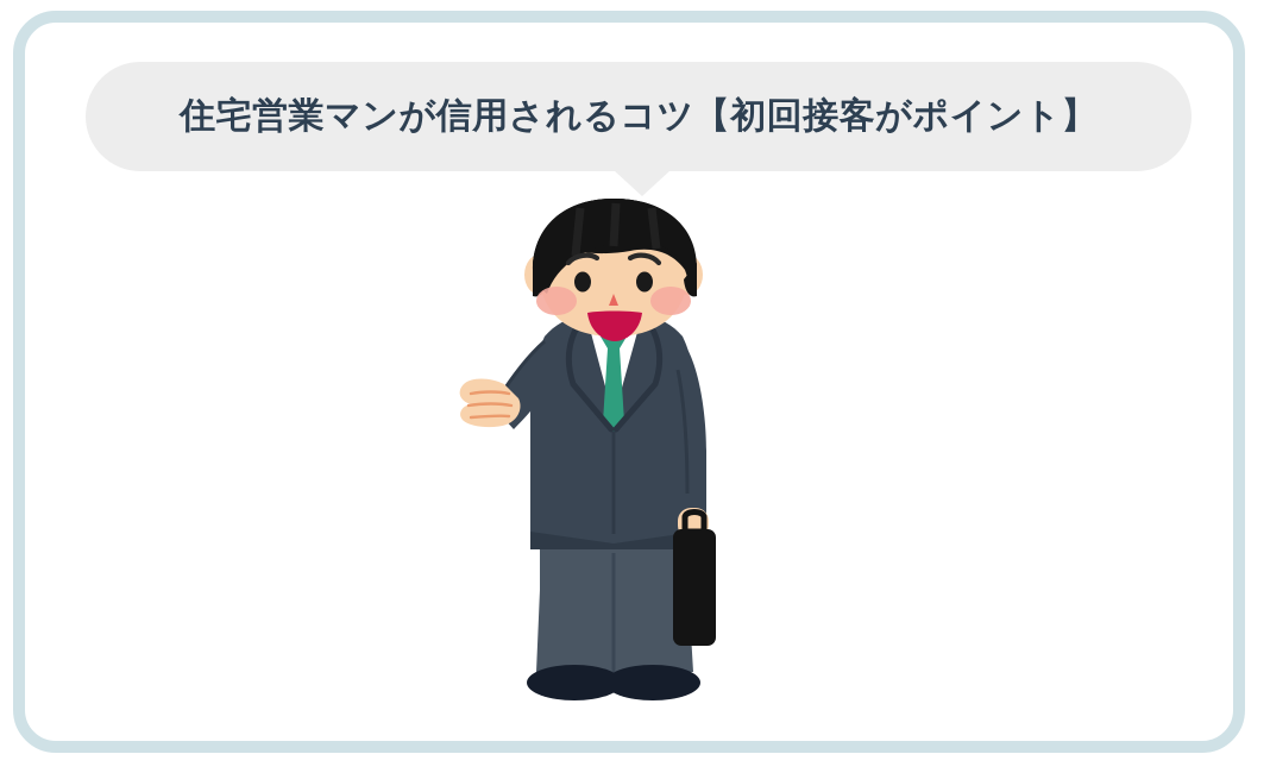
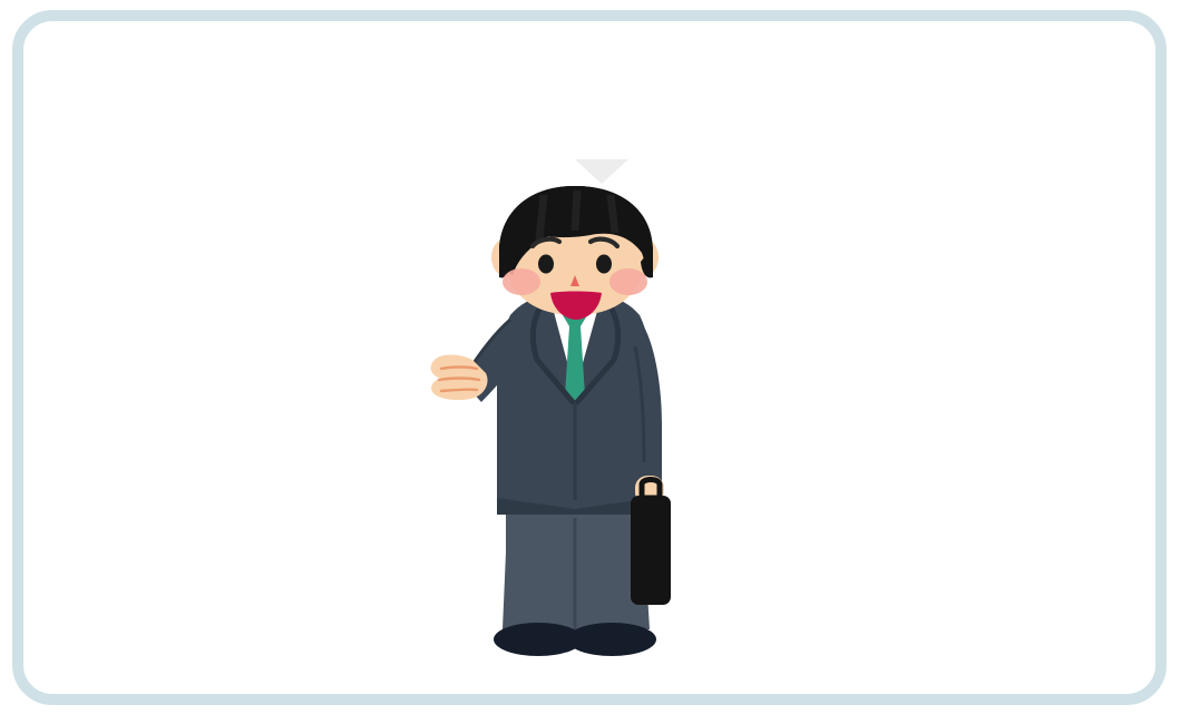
- 住宅営業マンが信用されるコツ【初回接客がポイント】
